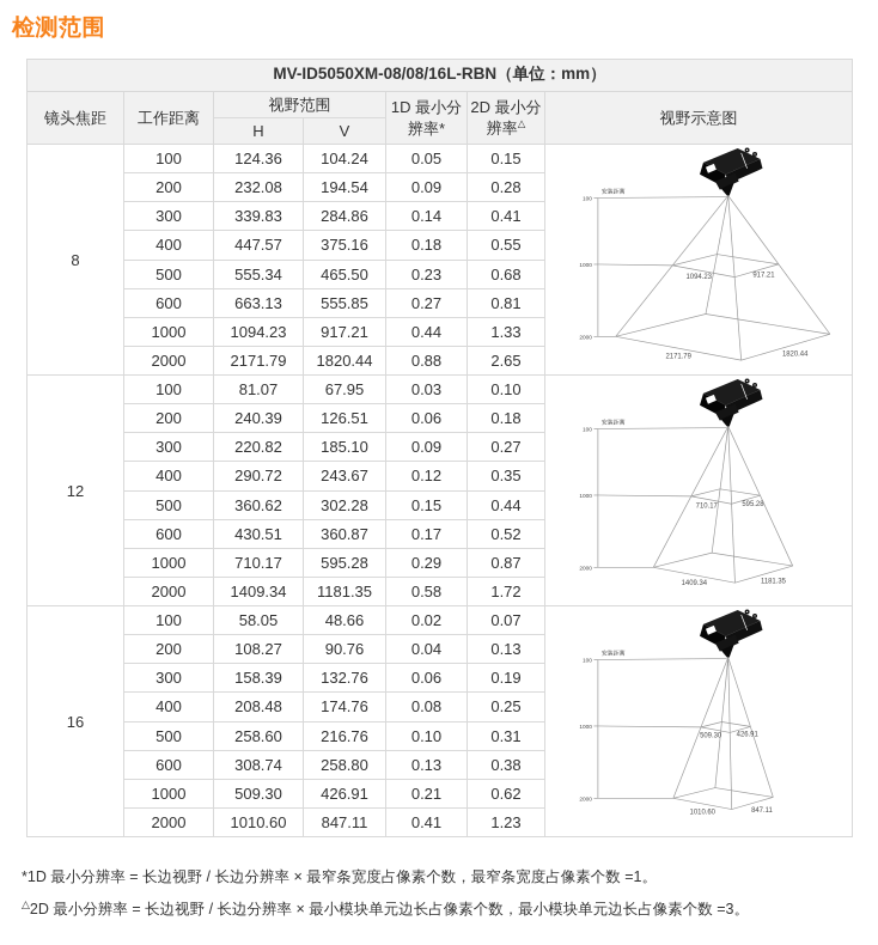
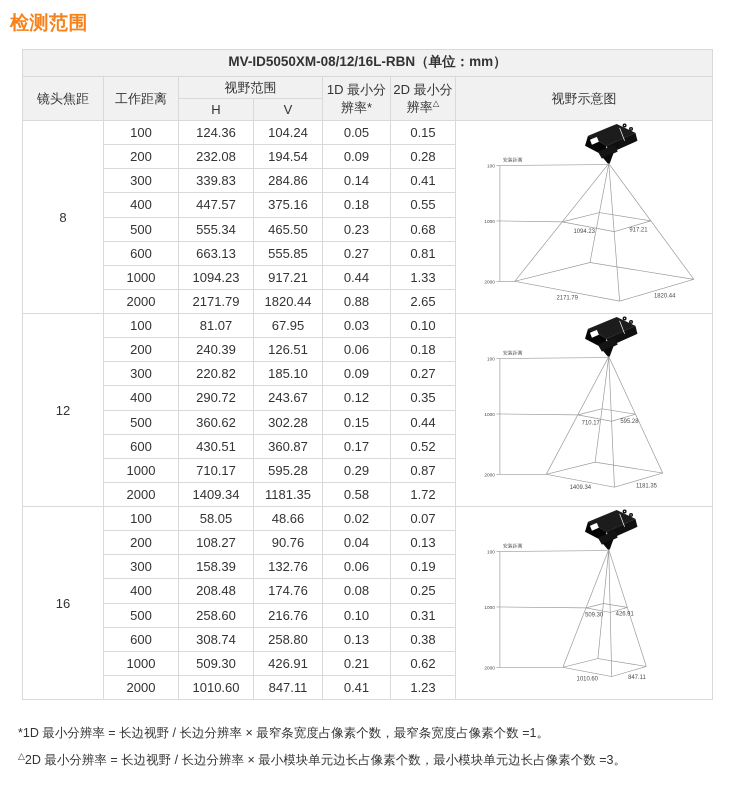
  检测范围
- MV-ID5050XM-08/08/16L-RBN（单位：mm）
+ MV-ID5050XM-08/12/16L-RBN（单位：mm）
  镜头焦距	工作距离	视野范围	1D 最小分辨率*	2D 最小分辨率△	视野示意图
  H	V
  200	232.08	194.54	0.09	0.28
  300	339.83	284.86	0.14	0.41
  400	447.57	375.16	0.18	0.55
  500	555.34	465.50	0.23	0.68
  600	663.13	555.85	0.27	0.81
  1000	1094.23	917.21	0.44	1.33
  2000	2171.79	1820.44	0.88	2.65
  200	240.39	126.51	0.06	0.18
  300	220.82	185.10	0.09	0.27
  400	290.72	243.67	0.12	0.35
  500	360.62	302.28	0.15	0.44
  600	430.51	360.87	0.17	0.52
  1000	710.17	595.28	0.29	0.87
  2000	1409.34	1181.35	0.58	1.72
  200	108.27	90.76	0.04	0.13
  300	158.39	132.76	0.06	0.19
  400	208.48	174.76	0.08	0.25
  500	258.60	216.76	0.10	0.31
  600	308.74	258.80	0.13	0.38
  1000	509.30	426.91	0.21	0.62
  2000	1010.60	847.11	0.41	1.23
  *1D 最小分辨率 = 长边视野 / 长边分辨率 × 最窄条宽度占像素个数，最窄条宽度占像素个数 =1。
  △2D 最小分辨率 = 长边视野 / 长边分辨率 × 最小模块单元边长占像素个数，最小模块单元边长占像素个数 =3。
